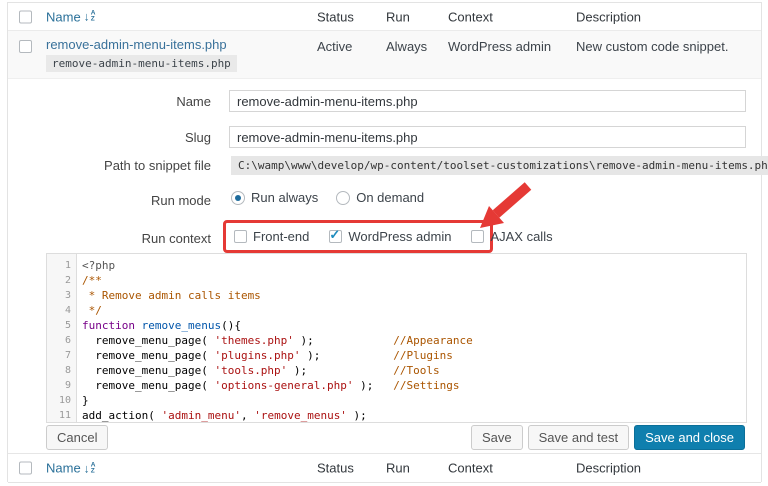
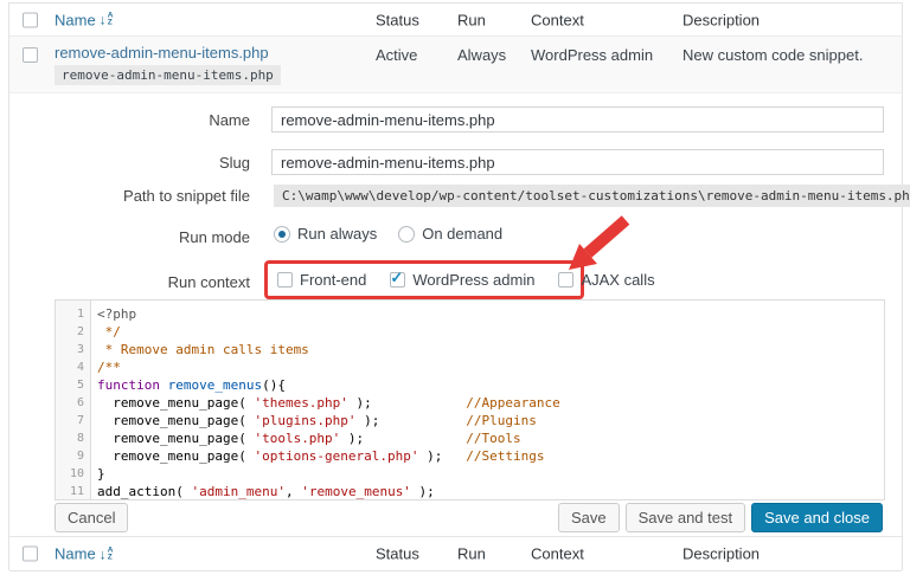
  Name
  ↓
  Status
  Run
  Context
  Description
  remove-admin-menu-items.php
  remove-admin-menu-items.php
  Active
  Always
  WordPress admin
  New custom code snippet.
  Name
  remove-admin-menu-items.php
  Slug
  remove-admin-menu-items.php
  Path to snippet file
  C:\wamp\www\develop/wp-content/toolset-customizations\remove-admin-menu-items.ph
  Run mode
  Run always
  On demand
  Run context
  Front-end
  ✓
  WordPress admin
  AJAX calls
  1
  2
  3
  4
  5
  6
  7
  8
  9
  10
  11
  <?php
- /**
+ */
  * Remove admin calls items
- */
+ /**
  function remove_menus(){
  remove_menu_page( 'themes.php' ); //Appearance
  remove_menu_page( 'plugins.php' ); //Plugins
  remove_menu_page( 'tools.php' ); //Tools
  remove_menu_page( 'options-general.php' ); //Settings
  }
  add_action( 'admin_menu', 'remove_menus' );
  Cancel
  Save
  Save and test
  Save and close
  Name
  ↓
  Status
  Run
  Context
  Description
